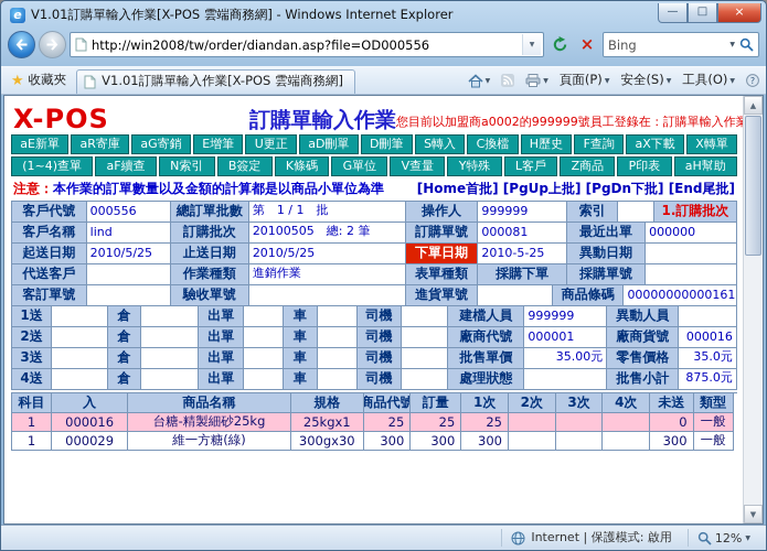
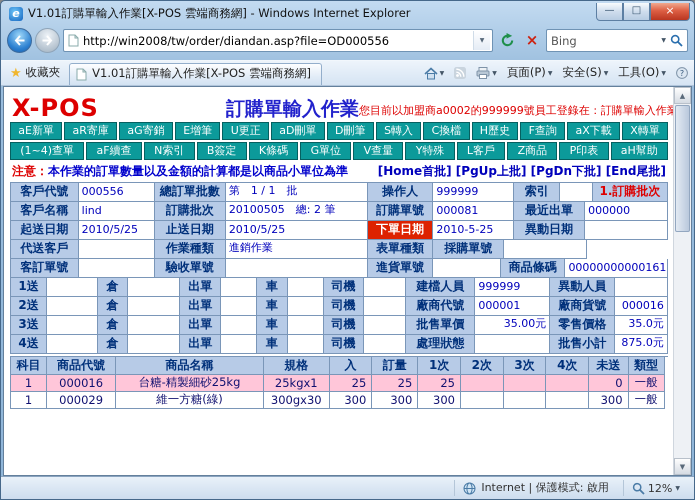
  e
  V1.01訂購單輸入作業[X-POS 雲端商務網] - Windows Internet Explorer
  —
  □
  ×
  http://win2008/tw/order/diandan.asp?file=OD000556
  ×
  Bing
  ★
  收藏夾
  V1.01訂購單輸入作業[X-POS 雲端商務網]
  頁面(P)
  安全(S)
  工具(O)
  ?
  X-POS
  訂購單輸入作業
  您目前以加盟商a0002的999999號員工登錄在：訂購單輸入作
  aE新單
  aR寄庫
  aG寄銷
  E增筆
  U更正
  aD刪單
  D刪筆
  S轉入
  C換檔
  H歷史
  F查詢
  aX下載
  X轉單
  (1~4)查單
  aF續查
  N索引
  B簽定
  K條碼
  G單位
  V查量
  Y特殊
  L客戶
  Z商品
  P印表
  aH幫助
  注意：本作業的訂單數量以及金額的計算都是以商品小單位為準
  [Home首批] [PgUp上批] [PgDn下批] [End尾批]
  客戶代號
  000556
  總訂單批數
  第 1 / 1 批
  操作人
  999999
  索引
  1.訂購批次
  客戶名稱
  lind
  訂購批次
  20100505 總: 2 筆
  訂購單號
  000081
  最近出單
  000000
  起送日期
  2010/5/25
  止送日期
  2010/5/25
  下單日期
  2010-5-25
  異動日期
  代送客戶
  作業種類
  進銷作業
  表單種類
- 採購下單
  採購單號
  客訂單號
  驗收單號
  進貨單號
  商品條碼
  00000000000161
  1送
  倉
  出單
  車
  司機
  建檔人員
  999999
  異動人員
  2送
  倉
  出單
  車
  司機
  廠商代號
  000001
  廠商貨號
  000016
  3送
  倉
  出單
  車
  司機
  批售單價
  35.00元
  零售價格
  35.0元
  4送
  倉
  出單
  車
  司機
  處理狀態
  批售小計
  875.0元
  科目
- 入
+ 商品代號
  商品名稱
  規格
- 商品代號
+ 入
  訂量
  1次
  2次
  3次
  4次
  未送
  類型
  1
  000016
  台糖-精製細砂25kg
  25kgx1
  25
  25
  25
  0
  一般
  1
  000029
  維一方糖(綠)
  300gx30
  300
  300
  300
  300
  一般
  ▲
  ▼
  Internet | 保護模式: 啟用
  12%
